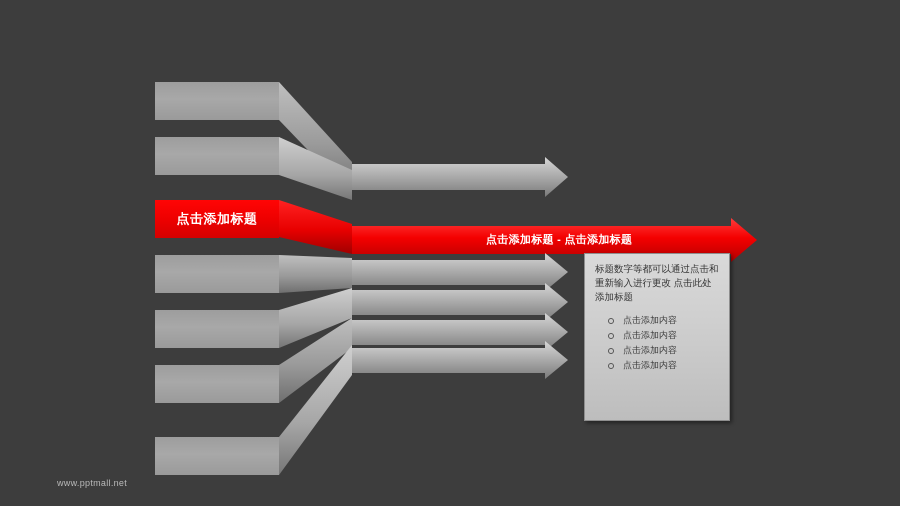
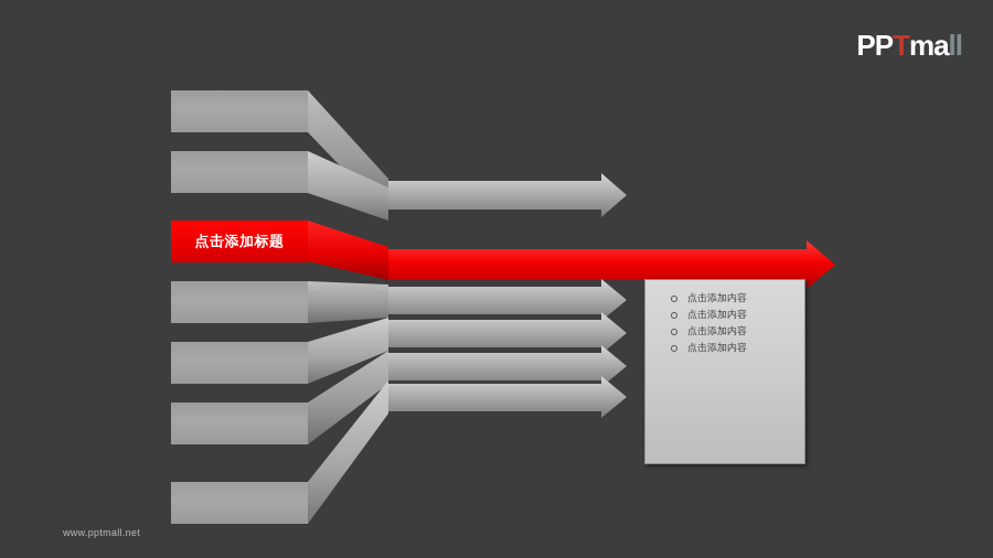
+ PPTmall
  点击添加标题
- 点击添加标题 - 点击添加标题
- 标题数字等都可以通过点击和重新输入进行更改 点击此处添加标题
  点击添加内容
  点击添加内容
  点击添加内容
  点击添加内容
  www.pptmall.net
